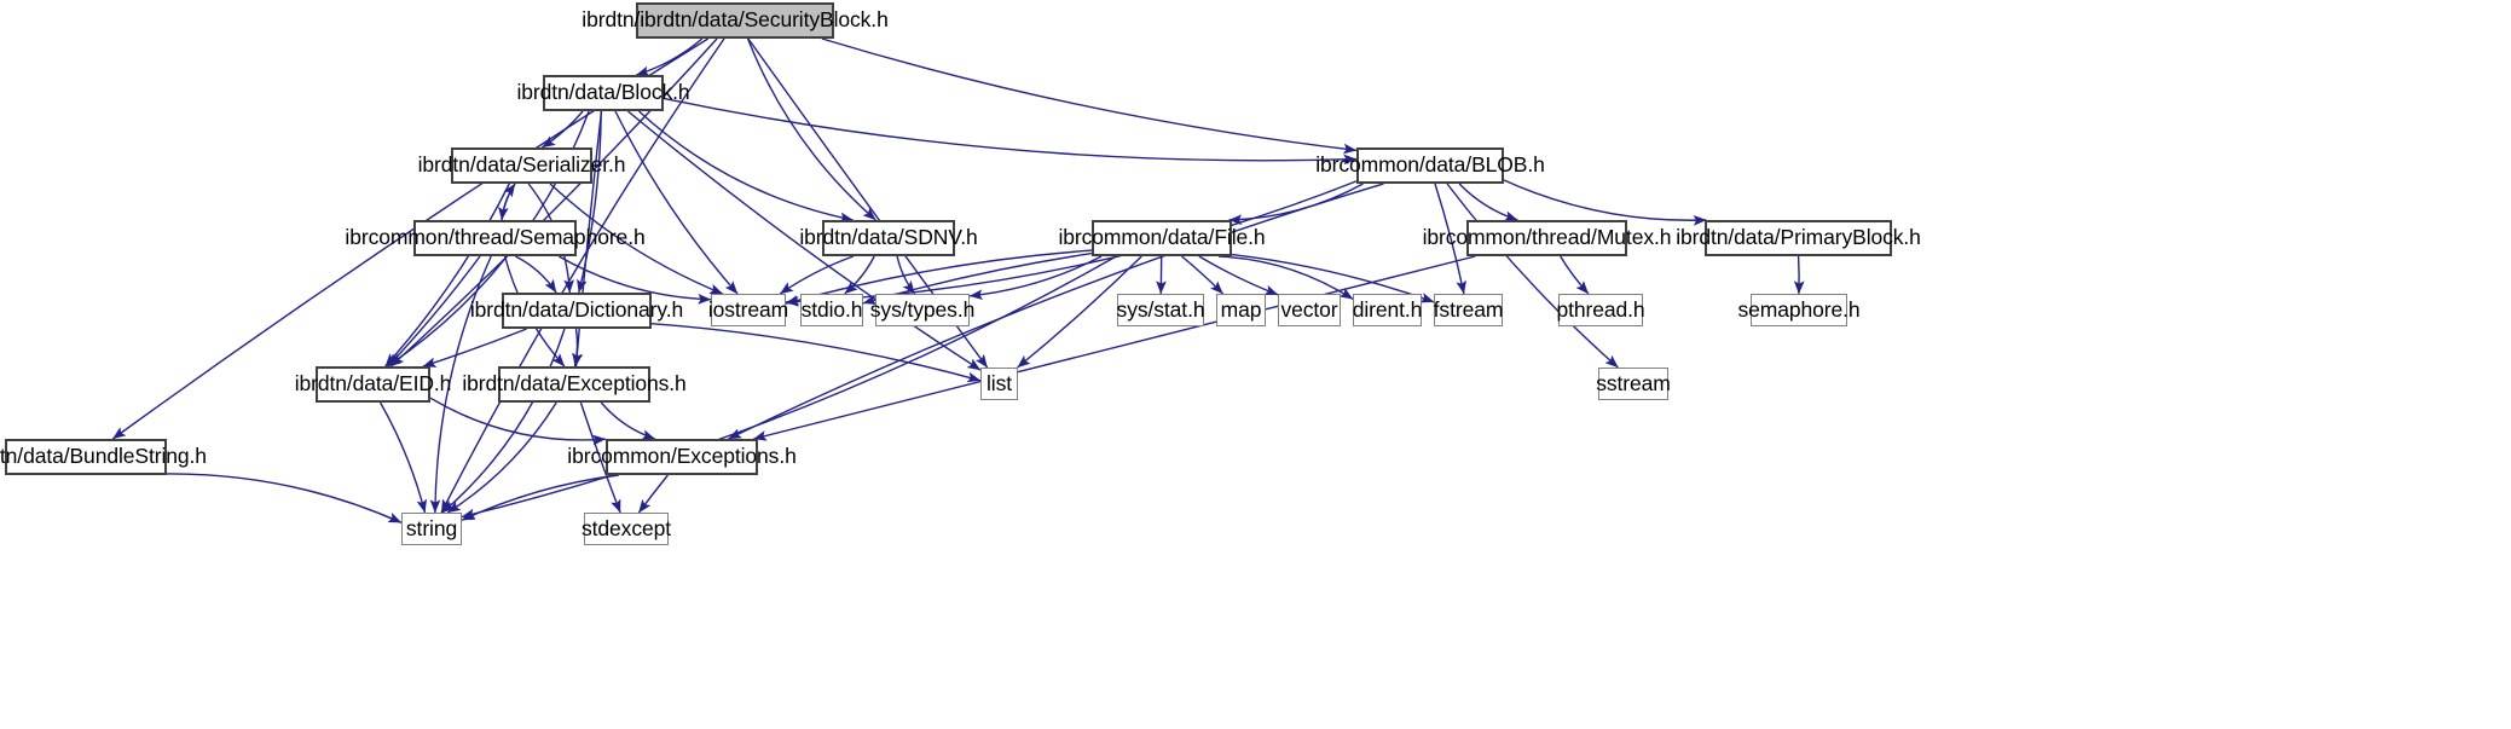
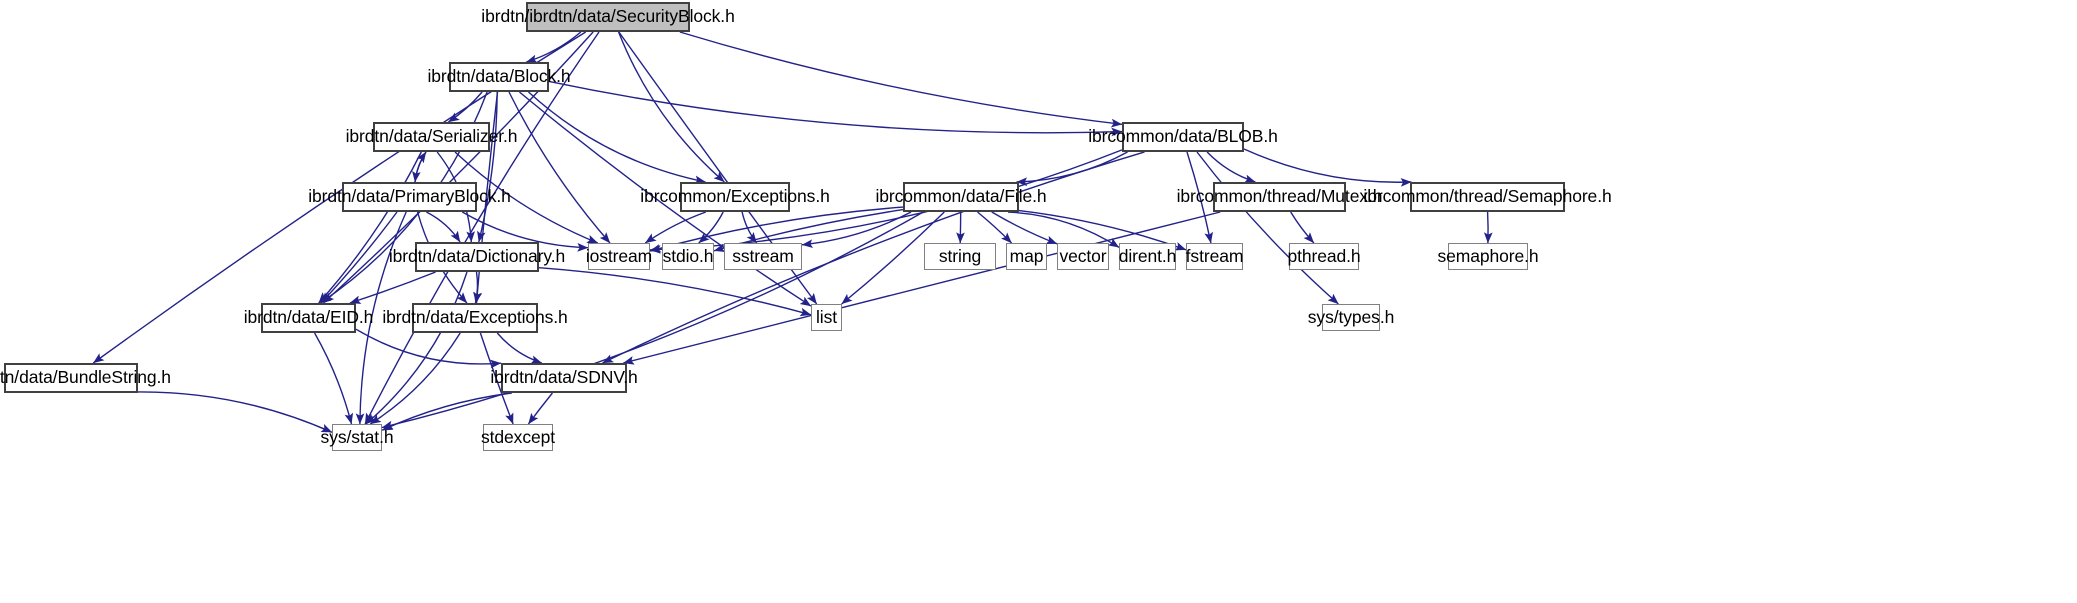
  ibrdtn/ibrdtn/data/SecurityBlock.h
  ibrdtn/data/Block.h
  ibrcommon/data/BLOB.h
  ibrdtn/data/Serializer.h
- ibrcommon/thread/Semaphore.h
+ ibrdtn/data/PrimaryBlock.h
- ibrdtn/data/SDNV.h
+ ibrcommon/Exceptions.h
  ibrcommon/data/File.h
  ibrcommon/thread/Mutex.h
- ibrdtn/data/PrimaryBlock.h
+ ibrcommon/thread/Semaphore.h
  ibrdtn/data/Dictionary.h
  iostream
  stdio.h
- sys/types.h
+ sstream
- sys/stat.h
+ string
  map
  vector
  dirent.h
  fstream
  pthread.h
  semaphore.h
  ibrdtn/data/EID.h
  ibrdtn/data/Exceptions.h
  list
- sstream
+ sys/types.h
  tn/data/BundleString.h
- ibrcommon/Exceptions.h
+ ibrdtn/data/SDNV.h
- string
+ sys/stat.h
  stdexcept
